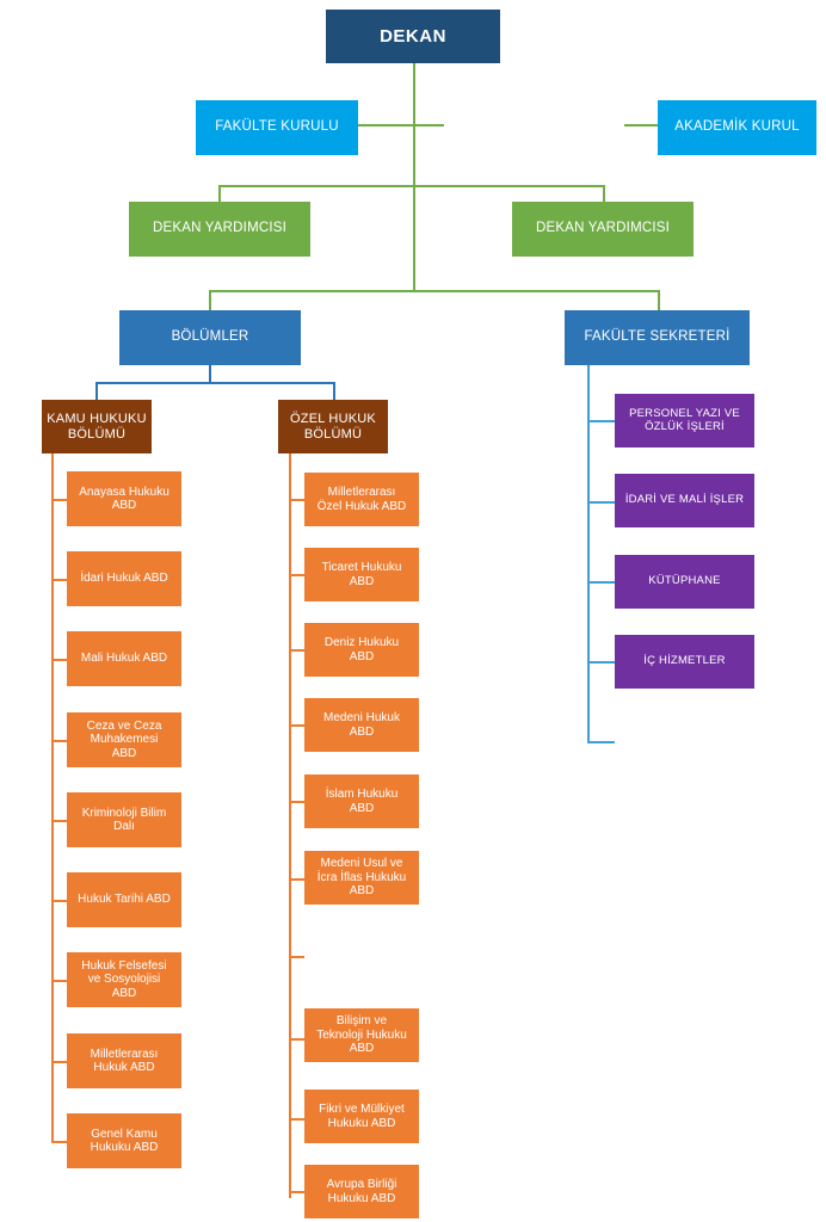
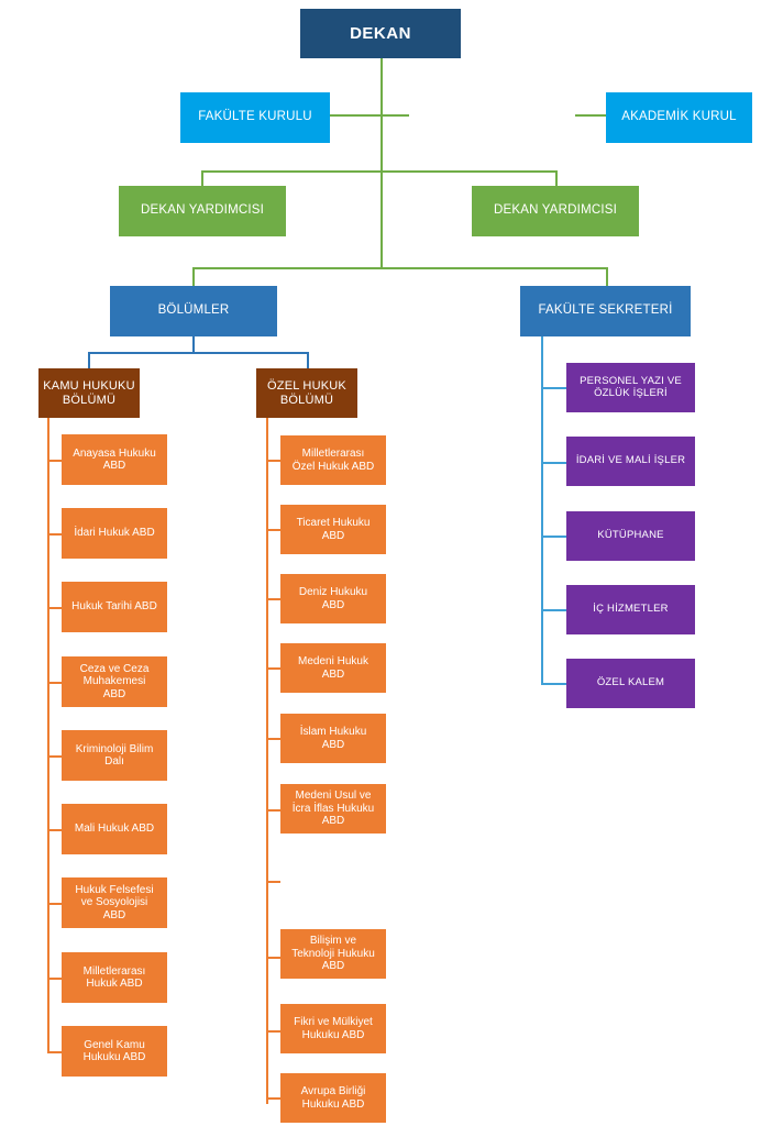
  DEKAN
  FAKÜLTE KURULU
  AKADEMİK KURUL
  DEKAN YARDIMCISI
  DEKAN YARDIMCISI
  BÖLÜMLER
  FAKÜLTE SEKRETERİ
  KAMU HUKUKU
  BÖLÜMÜ
  ÖZEL HUKUK
  BÖLÜMÜ
  Anayasa Hukuku
  ABD
  İdari Hukuk ABD
- Mali Hukuk ABD
+ Hukuk Tarihi ABD
  Ceza ve Ceza
  Muhakemesi
  ABD
  Kriminoloji Bilim
  Dalı
- Hukuk Tarihi ABD
+ Mali Hukuk ABD
  Hukuk Felsefesi
  ve Sosyolojisi
  ABD
  Milletlerarası
  Hukuk ABD
  Genel Kamu
  Hukuku ABD
  Milletlerarası
  Özel Hukuk ABD
  Ticaret Hukuku
  ABD
  Deniz Hukuku
  ABD
  Medeni Hukuk
  ABD
  İslam Hukuku
  ABD
  Medeni Usul ve
  İcra İflas Hukuku
  ABD
  Bilişim ve
  Teknoloji Hukuku
  ABD
  Fikri ve Mülkiyet
  Hukuku ABD
  Avrupa Birliği
  Hukuku ABD
  PERSONEL YAZI VE
  ÖZLÜK İŞLERİ
  İDARİ VE MALİ İŞLER
  KÜTÜPHANE
  İÇ HİZMETLER
+ ÖZEL KALEM
